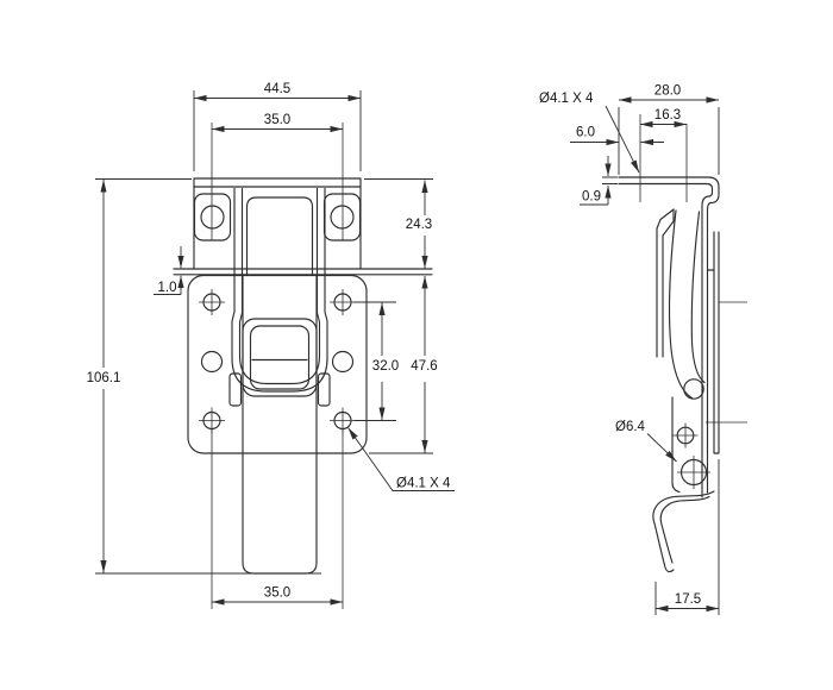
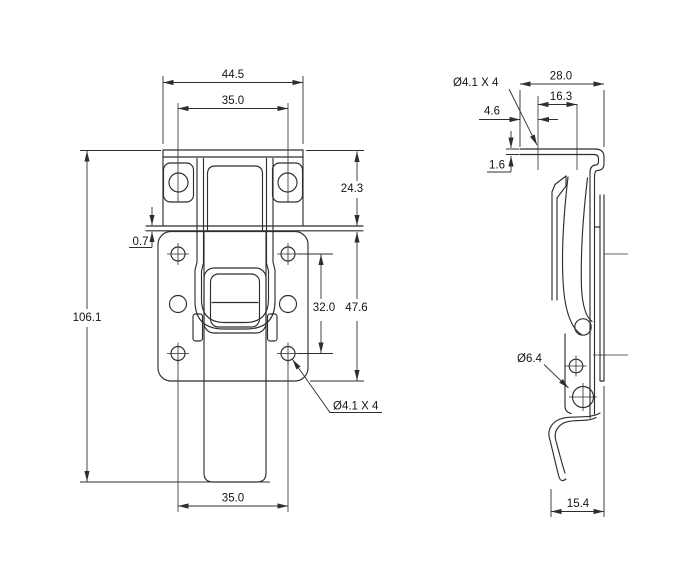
  44.5
  35.0
  24.3
  106.1
- 1.0
+ 0.7
  32.0
  47.6
  35.0
  Ø4.1 X 4
  28.0
  16.3
- 6.0
+ 4.6
- 0.9
+ 1.6
  Ø4.1 X 4
  Ø6.4
- 17.5
+ 15.4
